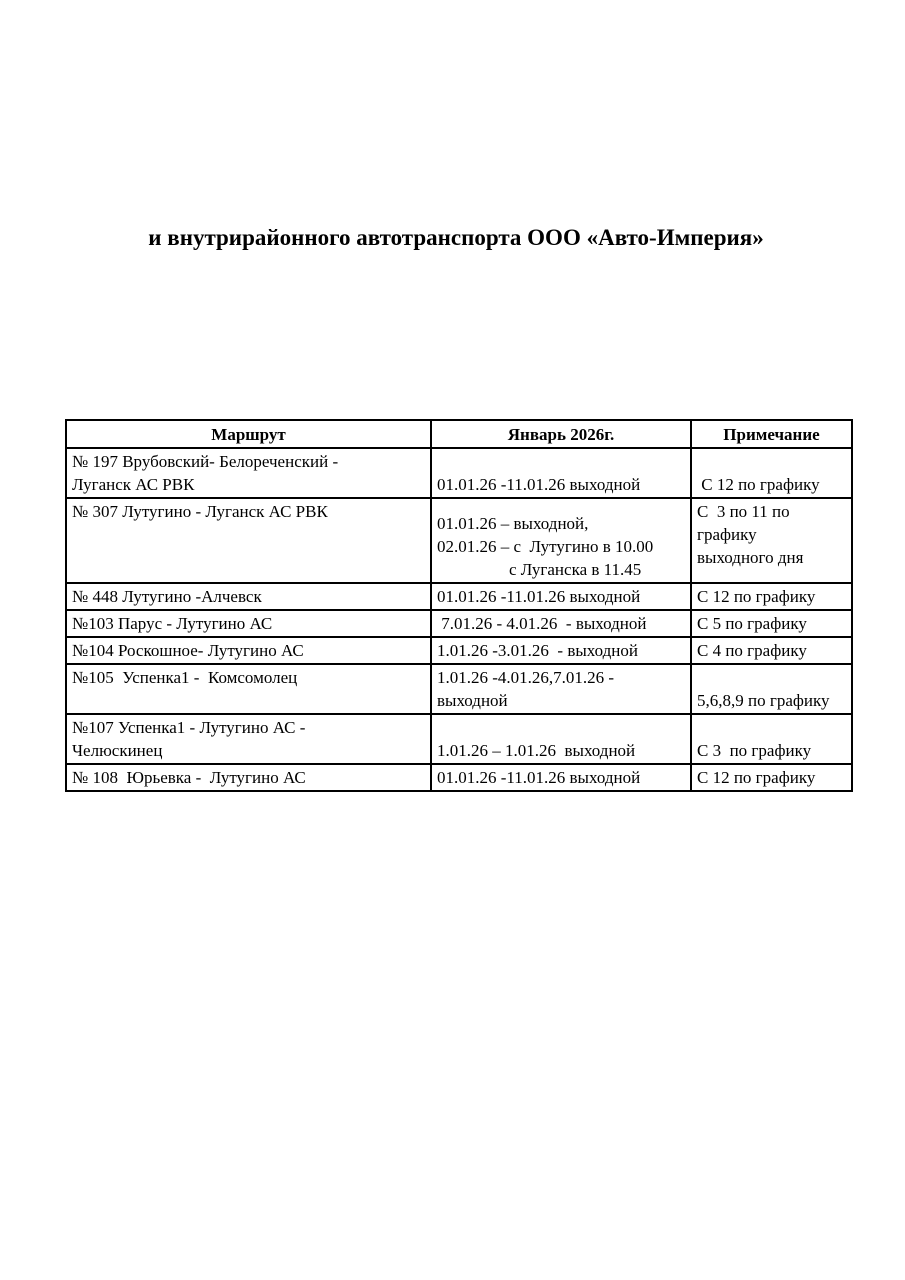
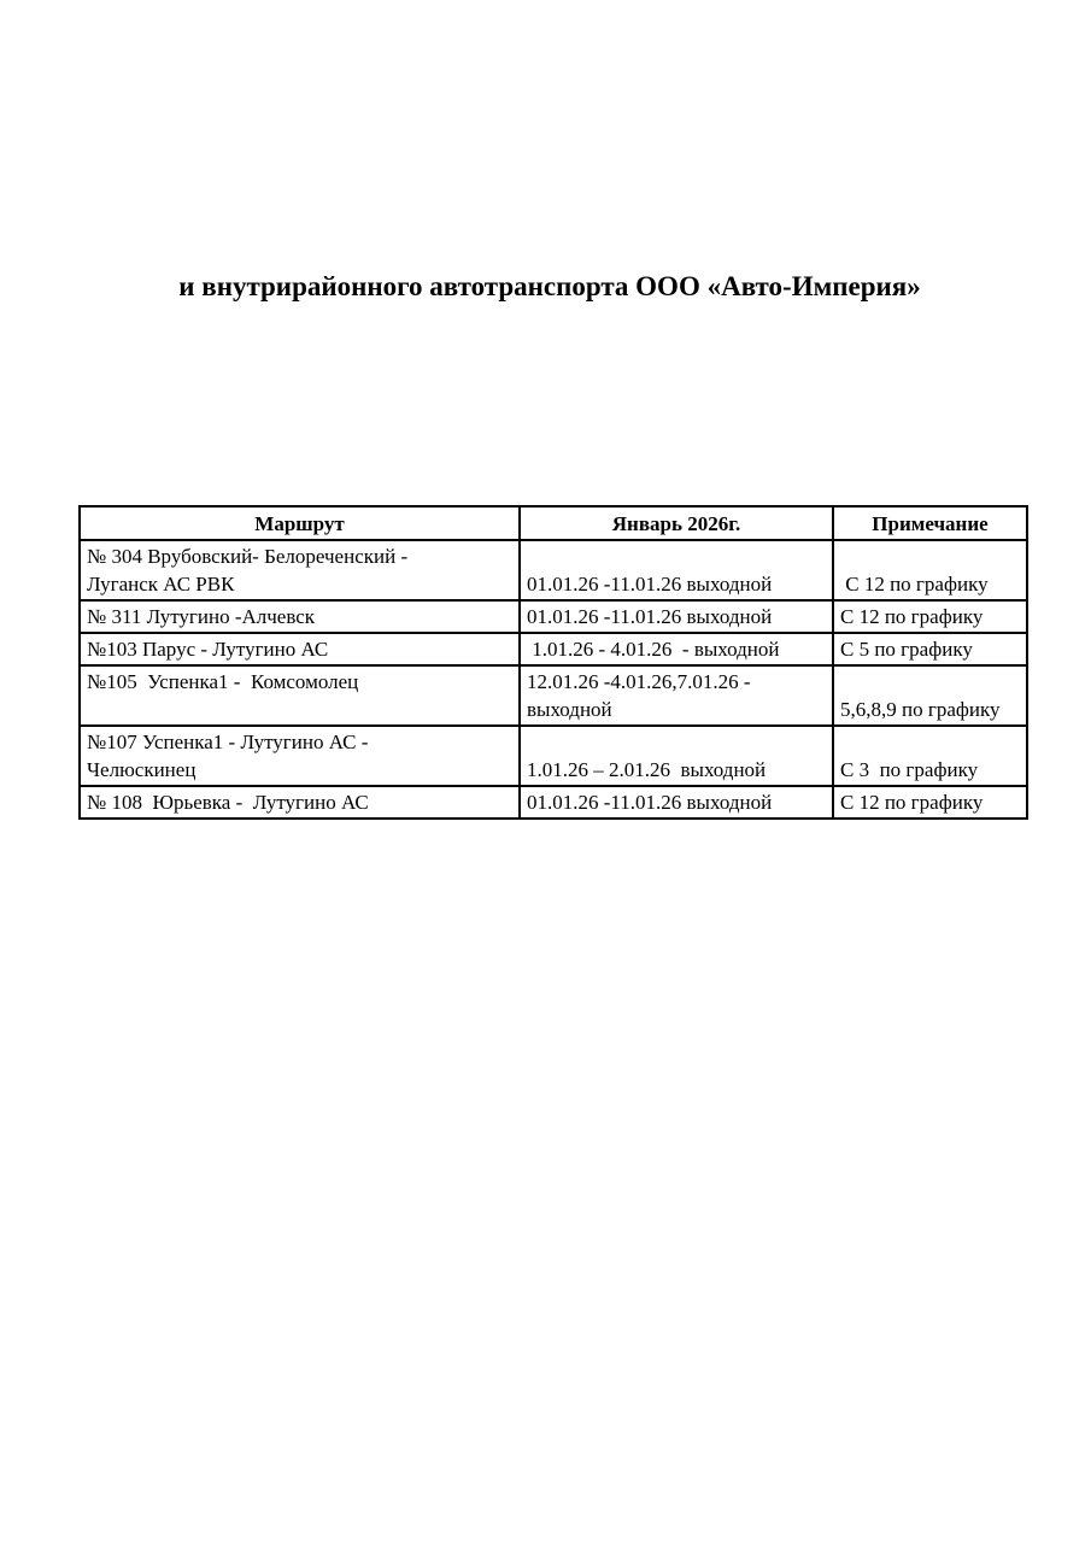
  и внутрирайонного автотранспорта ООО «Авто-Империя»
  Маршрут	Январь 2026г.	Примечание
- № 197 Врубовский- Белореченский - Луганск АС РВК	01.01.26 -11.01.26 выходной	С 12 по графику
+ № 304 Врубовский- Белореченский - Луганск АС РВК	01.01.26 -11.01.26 выходной	С 12 по графику
- № 307 Лутугино - Луганск АС РВК	01.01.26 – выходной, 02.01.26 – с Лутугино в 10.00 с Луганска в 11.45	С 3 по 11 по графику выходного дня
- № 448 Лутугино -Алчевск	01.01.26 -11.01.26 выходной	С 12 по графику
+ № 311 Лутугино -Алчевск	01.01.26 -11.01.26 выходной	С 12 по графику
- №103 Парус - Лутугино АС	7.01.26 - 4.01.26 - выходной	С 5 по графику
+ №103 Парус - Лутугино АС	1.01.26 - 4.01.26 - выходной	С 5 по графику
- №104 Роскошное- Лутугино АС	1.01.26 -3.01.26 - выходной	С 4 по графику
- №105 Успенка1 - Комсомолец	1.01.26 -4.01.26,7.01.26 - выходной	5,6,8,9 по графику
+ №105 Успенка1 - Комсомолец	12.01.26 -4.01.26,7.01.26 - выходной	5,6,8,9 по графику
- №107 Успенка1 - Лутугино АС - Челюскинец	1.01.26 – 1.01.26 выходной	С 3 по графику
+ №107 Успенка1 - Лутугино АС - Челюскинец	1.01.26 – 2.01.26 выходной	С 3 по графику
  № 108 Юрьевка - Лутугино АС	01.01.26 -11.01.26 выходной	С 12 по графику
